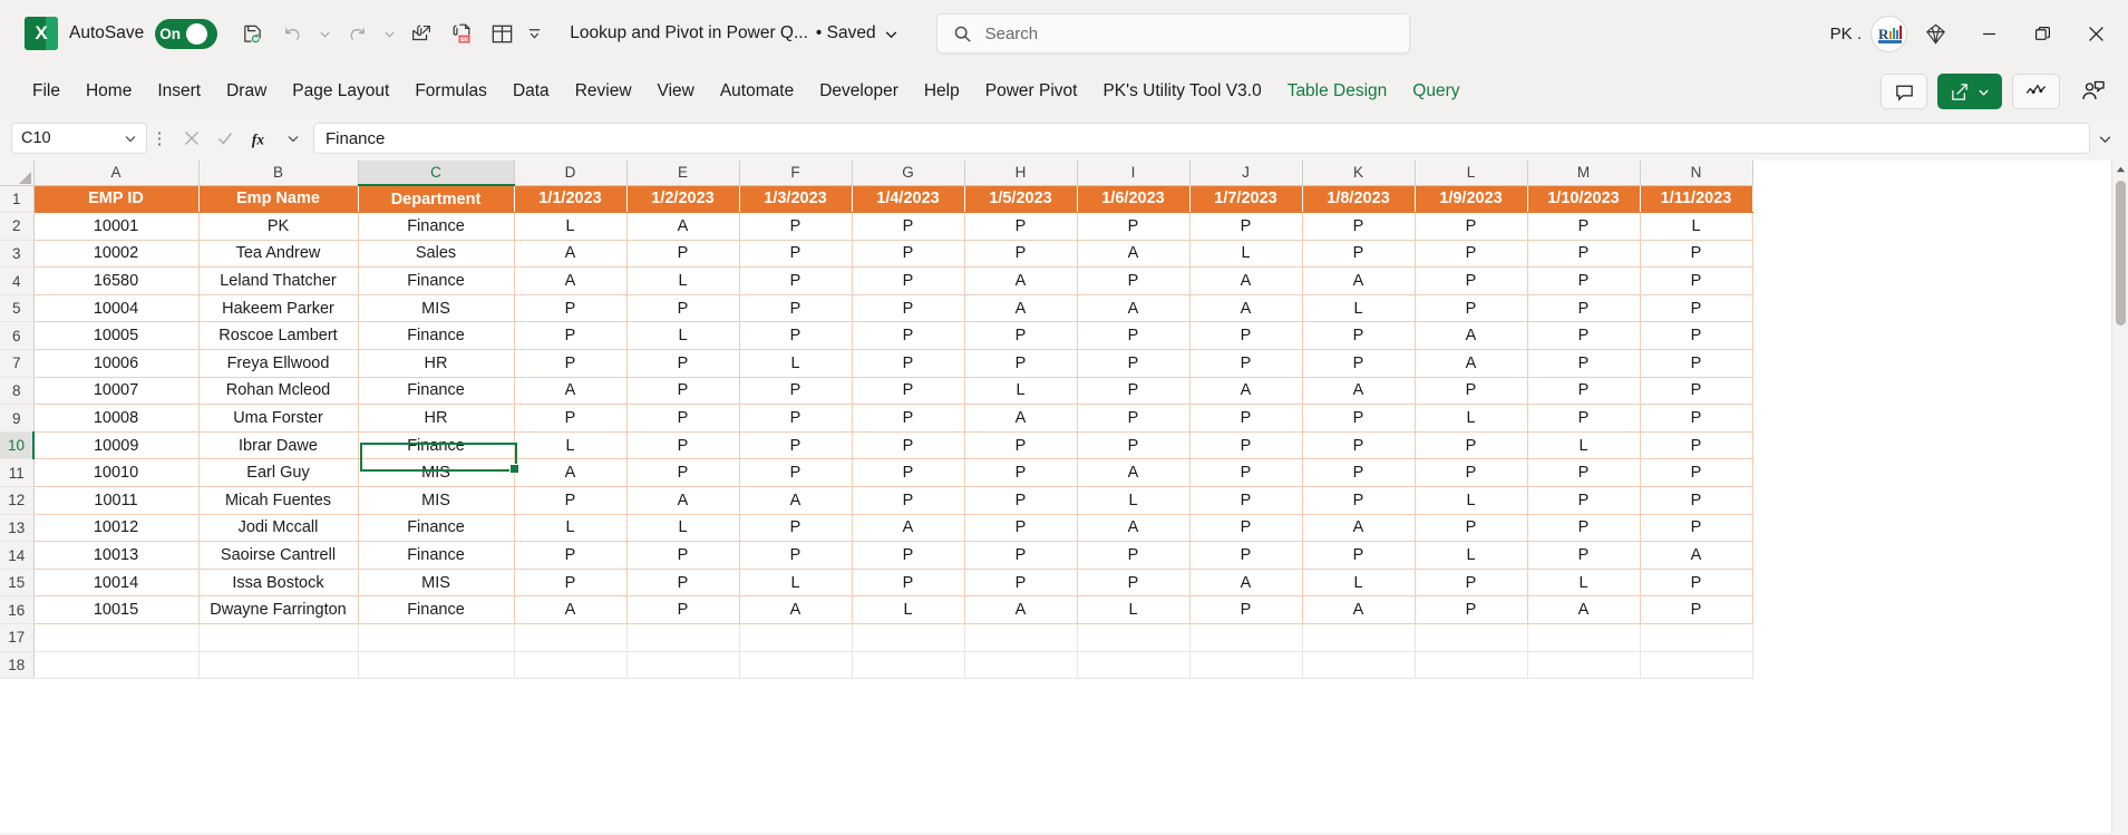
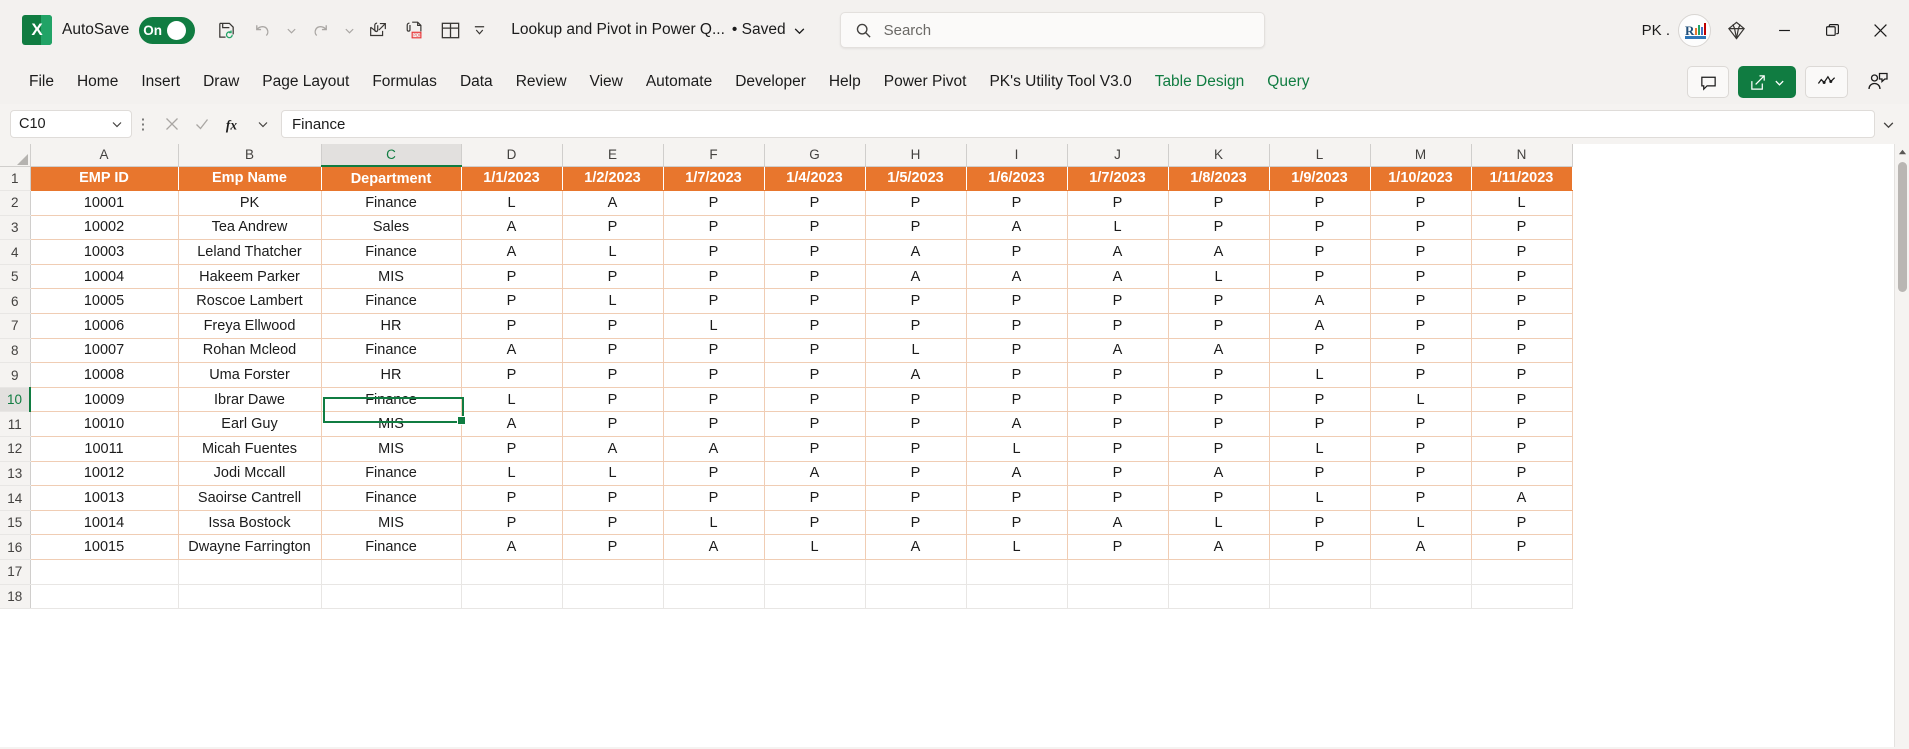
  X
  AutoSave
  On
  Lookup and Pivot in Power Q...
  • Saved
  Search
  PK .
  R
  File
  Home
  Insert
  Draw
  Page Layout
  Formulas
  Data
  Review
  View
  Automate
  Developer
  Help
  Power Pivot
  PK's Utility Tool V3.0
  Table Design
  Query
  C10
  ⋮
  fx
  Finance
  	A	B	C	D	E	F	G	H	I	J	K	L	M	N
- 1	EMP ID	Emp Name	Department	1/1/2023	1/2/2023	1/3/2023	1/4/2023	1/5/2023	1/6/2023	1/7/2023	1/8/2023	1/9/2023	1/10/2023	1/11/2023
+ 1	EMP ID	Emp Name	Department	1/1/2023	1/2/2023	1/7/2023	1/4/2023	1/5/2023	1/6/2023	1/7/2023	1/8/2023	1/9/2023	1/10/2023	1/11/2023
  2	10001	PK	Finance	L	A	P	P	P	P	P	P	P	P	L
  3	10002	Tea Andrew	Sales	A	P	P	P	P	A	L	P	P	P	P
- 4	16580	Leland Thatcher	Finance	A	L	P	P	A	P	A	A	P	P	P
+ 4	10003	Leland Thatcher	Finance	A	L	P	P	A	P	A	A	P	P	P
  5	10004	Hakeem Parker	MIS	P	P	P	P	A	A	A	L	P	P	P
  6	10005	Roscoe Lambert	Finance	P	L	P	P	P	P	P	P	A	P	P
  7	10006	Freya Ellwood	HR	P	P	L	P	P	P	P	P	A	P	P
  8	10007	Rohan Mcleod	Finance	A	P	P	P	L	P	A	A	P	P	P
  9	10008	Uma Forster	HR	P	P	P	P	A	P	P	P	L	P	P
  10	10009	Ibrar Dawe		L	P	P	P	P	P	P	P	P	L	P
  11	10010	Earl Guy	MIS	A	P	P	P	P	A	P	P	P	P	P
  12	10011	Micah Fuentes	MIS	P	A	A	P	P	L	P	P	L	P	P
  13	10012	Jodi Mccall	Finance	L	L	P	A	P	A	P	A	P	P	P
  14	10013	Saoirse Cantrell	Finance	P	P	P	P	P	P	P	P	L	P	A
  15	10014	Issa Bostock	MIS	P	P	L	P	P	P	A	L	P	L	P
  16	10015	Dwayne Farrington	Finance	A	P	A	L	A	L	P	A	P	A	P
  17
  18
